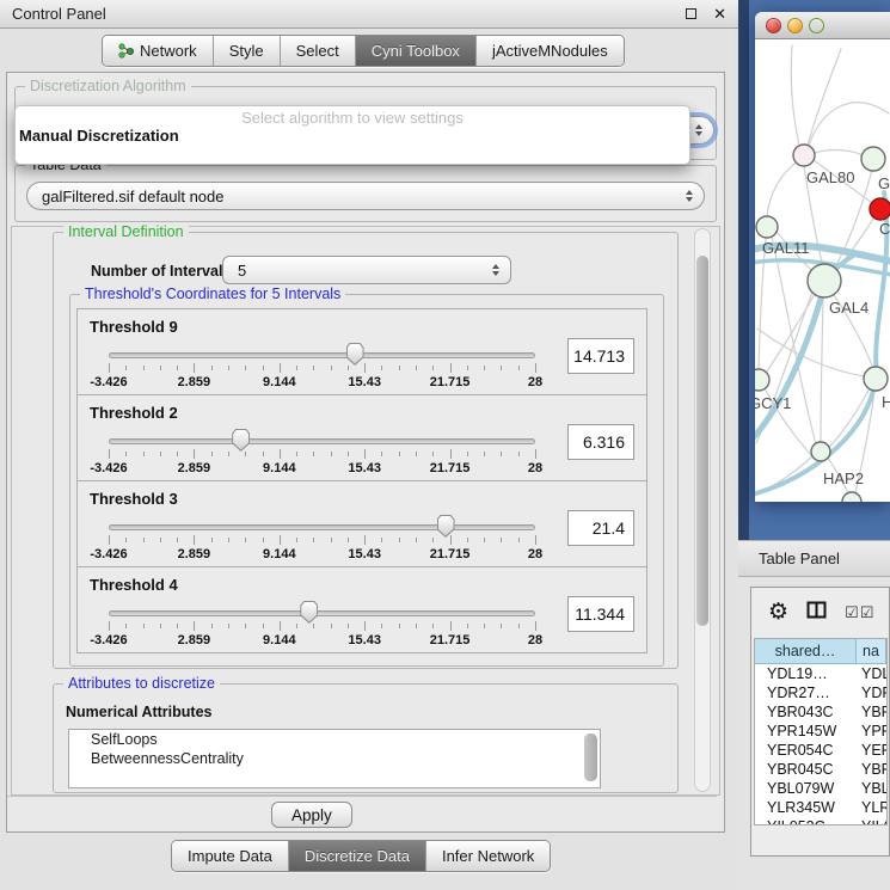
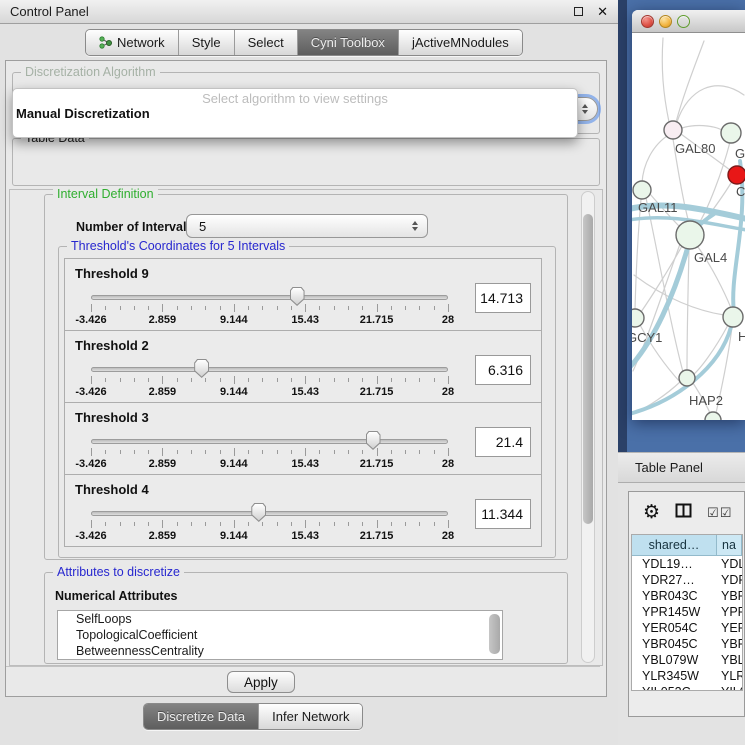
  Control Panel
  ✕
  Network
  Style
  Select
  Cyni Toolbox
  jActiveMNodules
  Discretization Algorithm
  Table Data
- galFiltered.sif default node
  Interval Definition
  Number of Interval
  5
  Threshold's Coordinates for 5 Intervals
  Threshold 9
  -3.426
  2.859
  9.144
  15.43
  21.715
  28
  14.713
  Threshold 2
  -3.426
  2.859
  9.144
  15.43
  21.715
  28
  6.316
  Threshold 3
  -3.426
  2.859
  9.144
  15.43
  21.715
  28
  21.4
  Threshold 4
  -3.426
  2.859
  9.144
  15.43
  21.715
  28
  11.344
  Attributes to discretize
  Numerical Attributes
  SelfLoops
+ TopologicalCoefficient
  BetweennessCentrality
  Apply
- Impute Data
  Discretize Data
  Infer Network
  Select algorithm to view settings
  Manual Discretization
  GAL80
  GAL11
  GAL4
  GCY1
  H
  HAP2
  C
  Table Panel
  ⚙
  ☑☑
  shared…
  na
  YDL19…
  YDL
  YDR27…
  YBR043C
  YPR145W
  YER054C
  YBR045C
  YBL079W
  YBL
  YLR345W
  YLR
